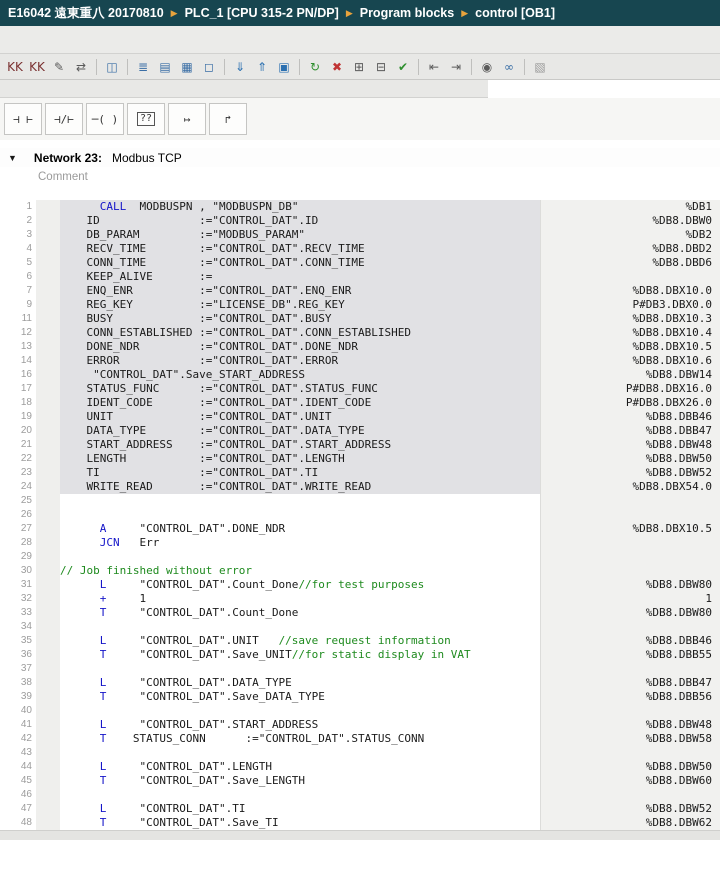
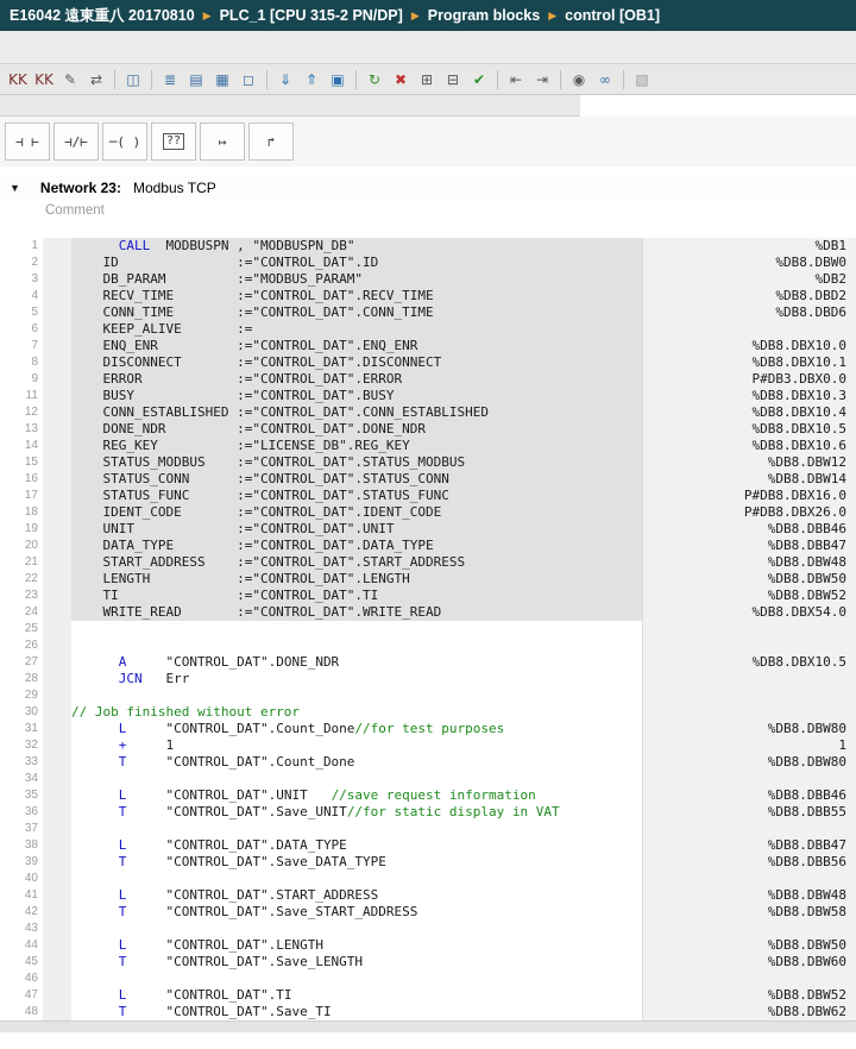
  E16042 遠東重八 20170810
  ▶
  PLC_1 [CPU 315-2 PN/DP]
  ▶
  Program blocks
  ▶
  control [OB1]
  KK
  KK
  ✎
  ⇄
  ◫
  ≣
  ▤
  ▦
  ◻
  ⇓
  ⇑
  ▣
  ↻
  ✖
  ⊞
  ⊟
  ✔
  ⇤
  ⇥
  ◉
  ∞
  ▧
  ⊣ ⊢
  ⊣/⊢
  ─( )
  ??
  ↦
  ↱
  ▼
  Network 23:
  Modbus TCP
  Comment
  1
  CALL MODBUSPN , "MODBUSPN_DB"
  %DB1
  2
  ID :="CONTROL_DAT".ID
  %DB8.DBW0
  3
  DB_PARAM :="MODBUS_PARAM"
  %DB2
  4
  RECV_TIME :="CONTROL_DAT".RECV_TIME
  %DB8.DBD2
  5
  CONN_TIME :="CONTROL_DAT".CONN_TIME
  %DB8.DBD6
  6
  KEEP_ALIVE :=
  7
  ENQ_ENR :="CONTROL_DAT".ENQ_ENR
  %DB8.DBX10.0
+ 8
+ DISCONNECT :="CONTROL_DAT".DISCONNECT
+ %DB8.DBX10.1
  9
- REG_KEY :="LICENSE_DB".REG_KEY
+ ERROR :="CONTROL_DAT".ERROR
  P#DB3.DBX0.0
  11
  BUSY :="CONTROL_DAT".BUSY
  %DB8.DBX10.3
  12
  CONN_ESTABLISHED :="CONTROL_DAT".CONN_ESTABLISHED
  %DB8.DBX10.4
  13
  DONE_NDR :="CONTROL_DAT".DONE_NDR
  %DB8.DBX10.5
  14
- ERROR :="CONTROL_DAT".ERROR
+ REG_KEY :="LICENSE_DB".REG_KEY
  %DB8.DBX10.6
+ 15
+ STATUS_MODBUS :="CONTROL_DAT".STATUS_MODBUS
+ %DB8.DBW12
  16
- "CONTROL_DAT".Save_START_ADDRESS
+ STATUS_CONN :="CONTROL_DAT".STATUS_CONN
  %DB8.DBW14
  17
  STATUS_FUNC :="CONTROL_DAT".STATUS_FUNC
  P#DB8.DBX16.0
  18
  IDENT_CODE :="CONTROL_DAT".IDENT_CODE
  P#DB8.DBX26.0
  19
  UNIT :="CONTROL_DAT".UNIT
  %DB8.DBB46
  20
  DATA_TYPE :="CONTROL_DAT".DATA_TYPE
  %DB8.DBB47
  21
  START_ADDRESS :="CONTROL_DAT".START_ADDRESS
  %DB8.DBW48
  22
  LENGTH :="CONTROL_DAT".LENGTH
  %DB8.DBW50
  23
  TI :="CONTROL_DAT".TI
  %DB8.DBW52
  24
  WRITE_READ :="CONTROL_DAT".WRITE_READ
  %DB8.DBX54.0
  25
  26
  27
  A "CONTROL_DAT".DONE_NDR
  %DB8.DBX10.5
  28
  JCN Err
  29
  30
  // Job finished without error
  31
  L "CONTROL_DAT".Count_Done//for test purposes
  %DB8.DBW80
  32
  + 1
  1
  33
  T "CONTROL_DAT".Count_Done
  %DB8.DBW80
  34
  35
  L "CONTROL_DAT".UNIT //save request information
  %DB8.DBB46
  36
  T "CONTROL_DAT".Save_UNIT//for static display in VAT
  %DB8.DBB55
  37
  38
  L "CONTROL_DAT".DATA_TYPE
  %DB8.DBB47
  39
  T "CONTROL_DAT".Save_DATA_TYPE
  %DB8.DBB56
  40
  41
  L "CONTROL_DAT".START_ADDRESS
  %DB8.DBW48
  42
- T STATUS_CONN :="CONTROL_DAT".STATUS_CONN
+ T "CONTROL_DAT".Save_START_ADDRESS
  %DB8.DBW58
  43
  44
  L "CONTROL_DAT".LENGTH
  %DB8.DBW50
  45
  T "CONTROL_DAT".Save_LENGTH
  %DB8.DBW60
  46
  47
  L "CONTROL_DAT".TI
  %DB8.DBW52
  48
  T "CONTROL_DAT".Save_TI
  %DB8.DBW62
